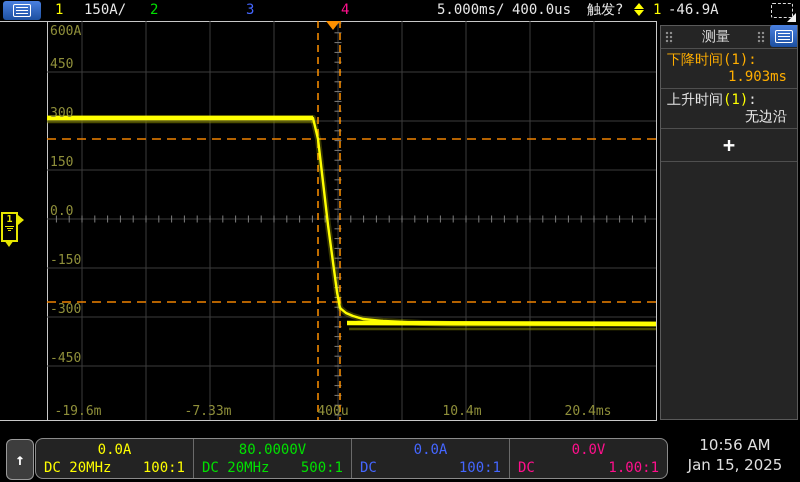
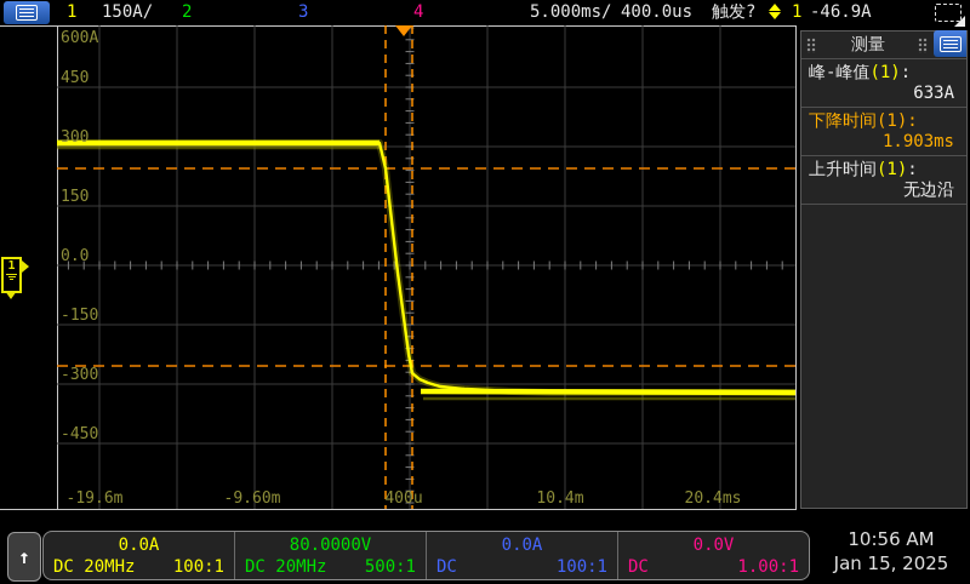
  1
  150A/
  2
  3
  4
  5.000ms/
  400.0us
  触发?
  1
  -46.9A
  600A
  450
  300
  150
  0.0
  -150
  -300
  -450
  -19.6m
- -7.33m
+ -9.60m
  400u
  10.4m
  20.4ms
  1
  测量
+ 峰-峰值(1):
+ 633A
  下降时间(1):
  1.903ms
  上升时间(1):
  无边沿
- +
  ↑
  0.0A
  DC 20MHz
  100:1
  80.0000V
  DC 20MHz
  500:1
  0.0A
  DC
  100:1
  0.0V
  DC
  1.00:1
  10:56 AM
  Jan 15, 2025
